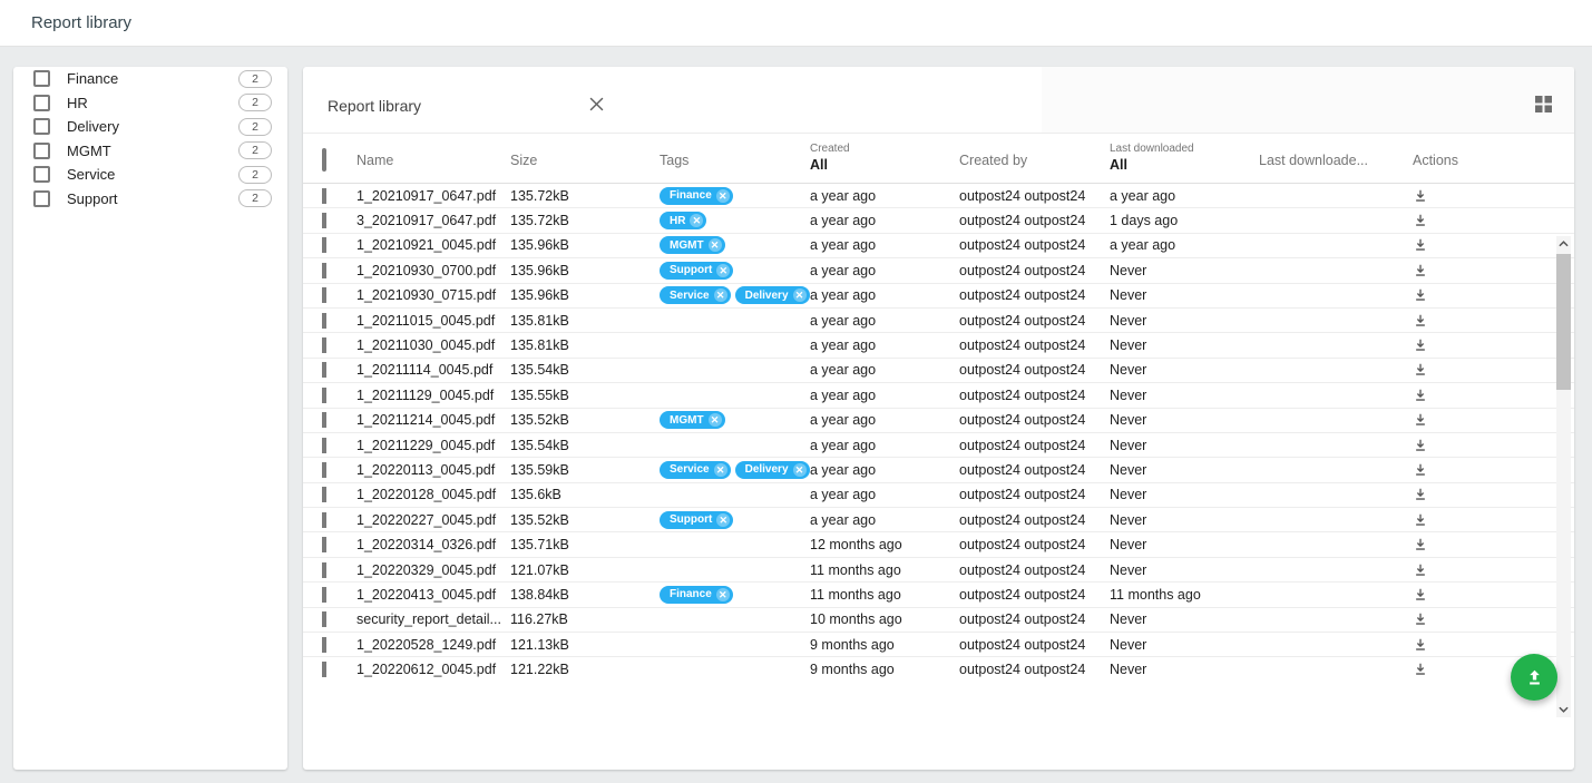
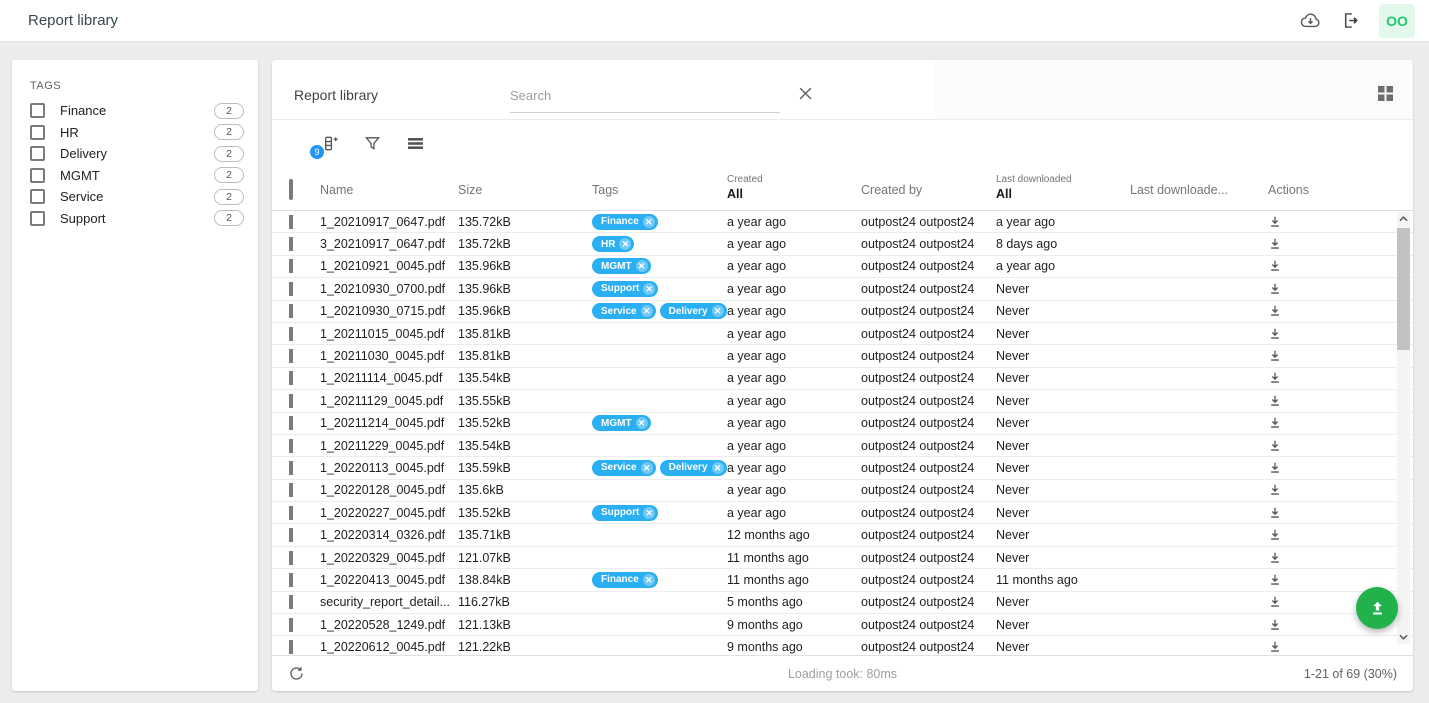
  Report library
+ OO
+ TAGS
  Finance
  2
  HR
  2
  Delivery
  2
  MGMT
  2
  Service
  2
  Support
  2
  Report library
+ Search
+ 9
  Name
  Size
  Tags
  Created
  All
  Created by
  Last downloaded
  All
  Last downloade...
  Actions
  1_20210917_0647.pdf
  135.72kB
  Finance
  ✕
  a year ago
  outpost24 outpost24
  a year ago
  3_20210917_0647.pdf
  135.72kB
  HR
  ✕
  a year ago
  outpost24 outpost24
- 1 days ago
+ 8 days ago
  1_20210921_0045.pdf
  135.96kB
  MGMT
  ✕
  a year ago
  outpost24 outpost24
  a year ago
  1_20210930_0700.pdf
  135.96kB
  Support
  ✕
  a year ago
  outpost24 outpost24
  Never
  1_20210930_0715.pdf
  135.96kB
  Service
  ✕
  Delivery
  ✕
  a year ago
  outpost24 outpost24
  Never
  1_20211015_0045.pdf
  135.81kB
  a year ago
  outpost24 outpost24
  Never
  1_20211030_0045.pdf
  135.81kB
  a year ago
  outpost24 outpost24
  Never
  1_20211114_0045.pdf
  135.54kB
  a year ago
  outpost24 outpost24
  Never
  1_20211129_0045.pdf
  135.55kB
  a year ago
  outpost24 outpost24
  Never
  1_20211214_0045.pdf
  135.52kB
  MGMT
  ✕
  a year ago
  outpost24 outpost24
  Never
  1_20211229_0045.pdf
  135.54kB
  a year ago
  outpost24 outpost24
  Never
  1_20220113_0045.pdf
  135.59kB
  Service
  ✕
  Delivery
  ✕
  a year ago
  outpost24 outpost24
  Never
  1_20220128_0045.pdf
  135.6kB
  a year ago
  outpost24 outpost24
  Never
  1_20220227_0045.pdf
  135.52kB
  Support
  ✕
  a year ago
  outpost24 outpost24
  Never
  1_20220314_0326.pdf
  135.71kB
  12 months ago
  outpost24 outpost24
  Never
  1_20220329_0045.pdf
  121.07kB
  11 months ago
  outpost24 outpost24
  Never
  1_20220413_0045.pdf
  138.84kB
  Finance
  ✕
  11 months ago
  outpost24 outpost24
  11 months ago
  security_report_detail...
  116.27kB
- 10 months ago
+ 5 months ago
  outpost24 outpost24
  Never
  1_20220528_1249.pdf
  121.13kB
  9 months ago
  outpost24 outpost24
  Never
  1_20220612_0045.pdf
  121.22kB
  9 months ago
  outpost24 outpost24
  Never
+ Loading took: 80ms
+ 1-21 of 69 (30%)
